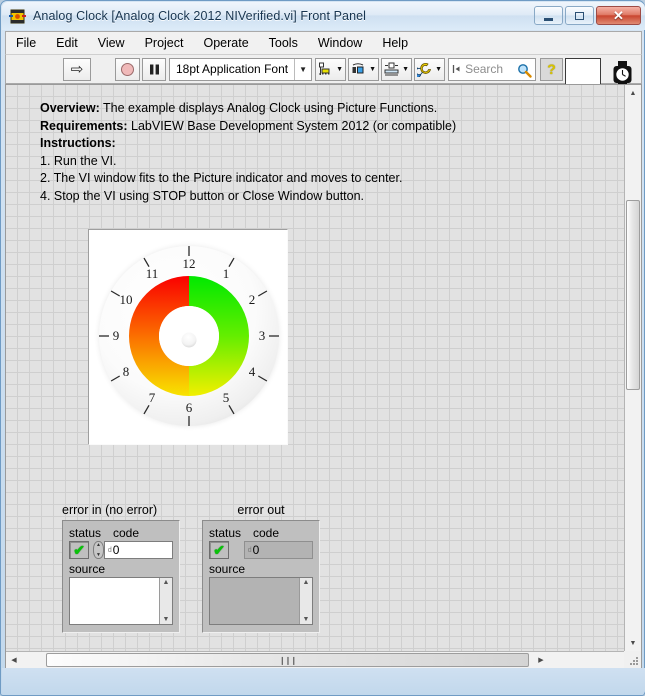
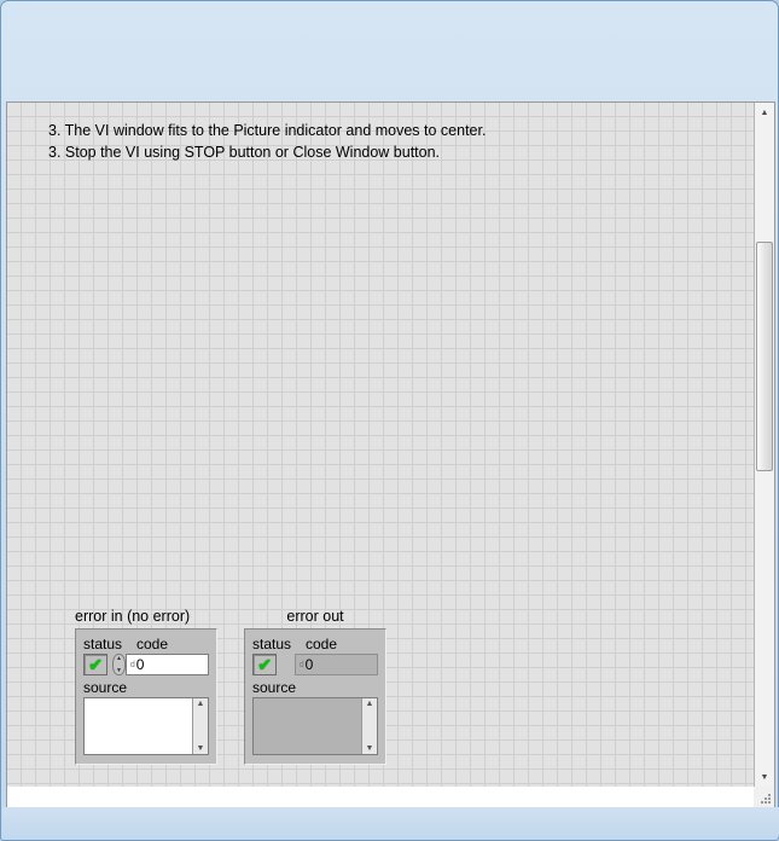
- Analog Clock [Analog Clock 2012 NIVerified.vi] Front Panel
- ✕
- File
- Edit
- View
- Project
- Operate
- Tools
- Window
- Help
- ⇨
- 18pt Application Font
- ▼
- Search
- ?
- Overview: The example displays Analog Clock using Picture Functions.
- Requirements: LabVIEW Base Development System 2012 (or compatible)
- Instructions:
- 1. Run the VI.
- 2. The VI window fits to the Picture indicator and moves to center.
+ 3. The VI window fits to the Picture indicator and moves to center.
- 4. Stop the VI using STOP button or Close Window button.
+ 3. Stop the VI using STOP button or Close Window button.
- 12
- 1
- 2
- 3
- 4
- 5
- 6
- 7
- 8
- 9
- 10
- 11
  error in (no error)
  status
  code
  ✔
  0
  source
  error out
  status
  code
  ✔
  0
  source
- ❙❙❙
